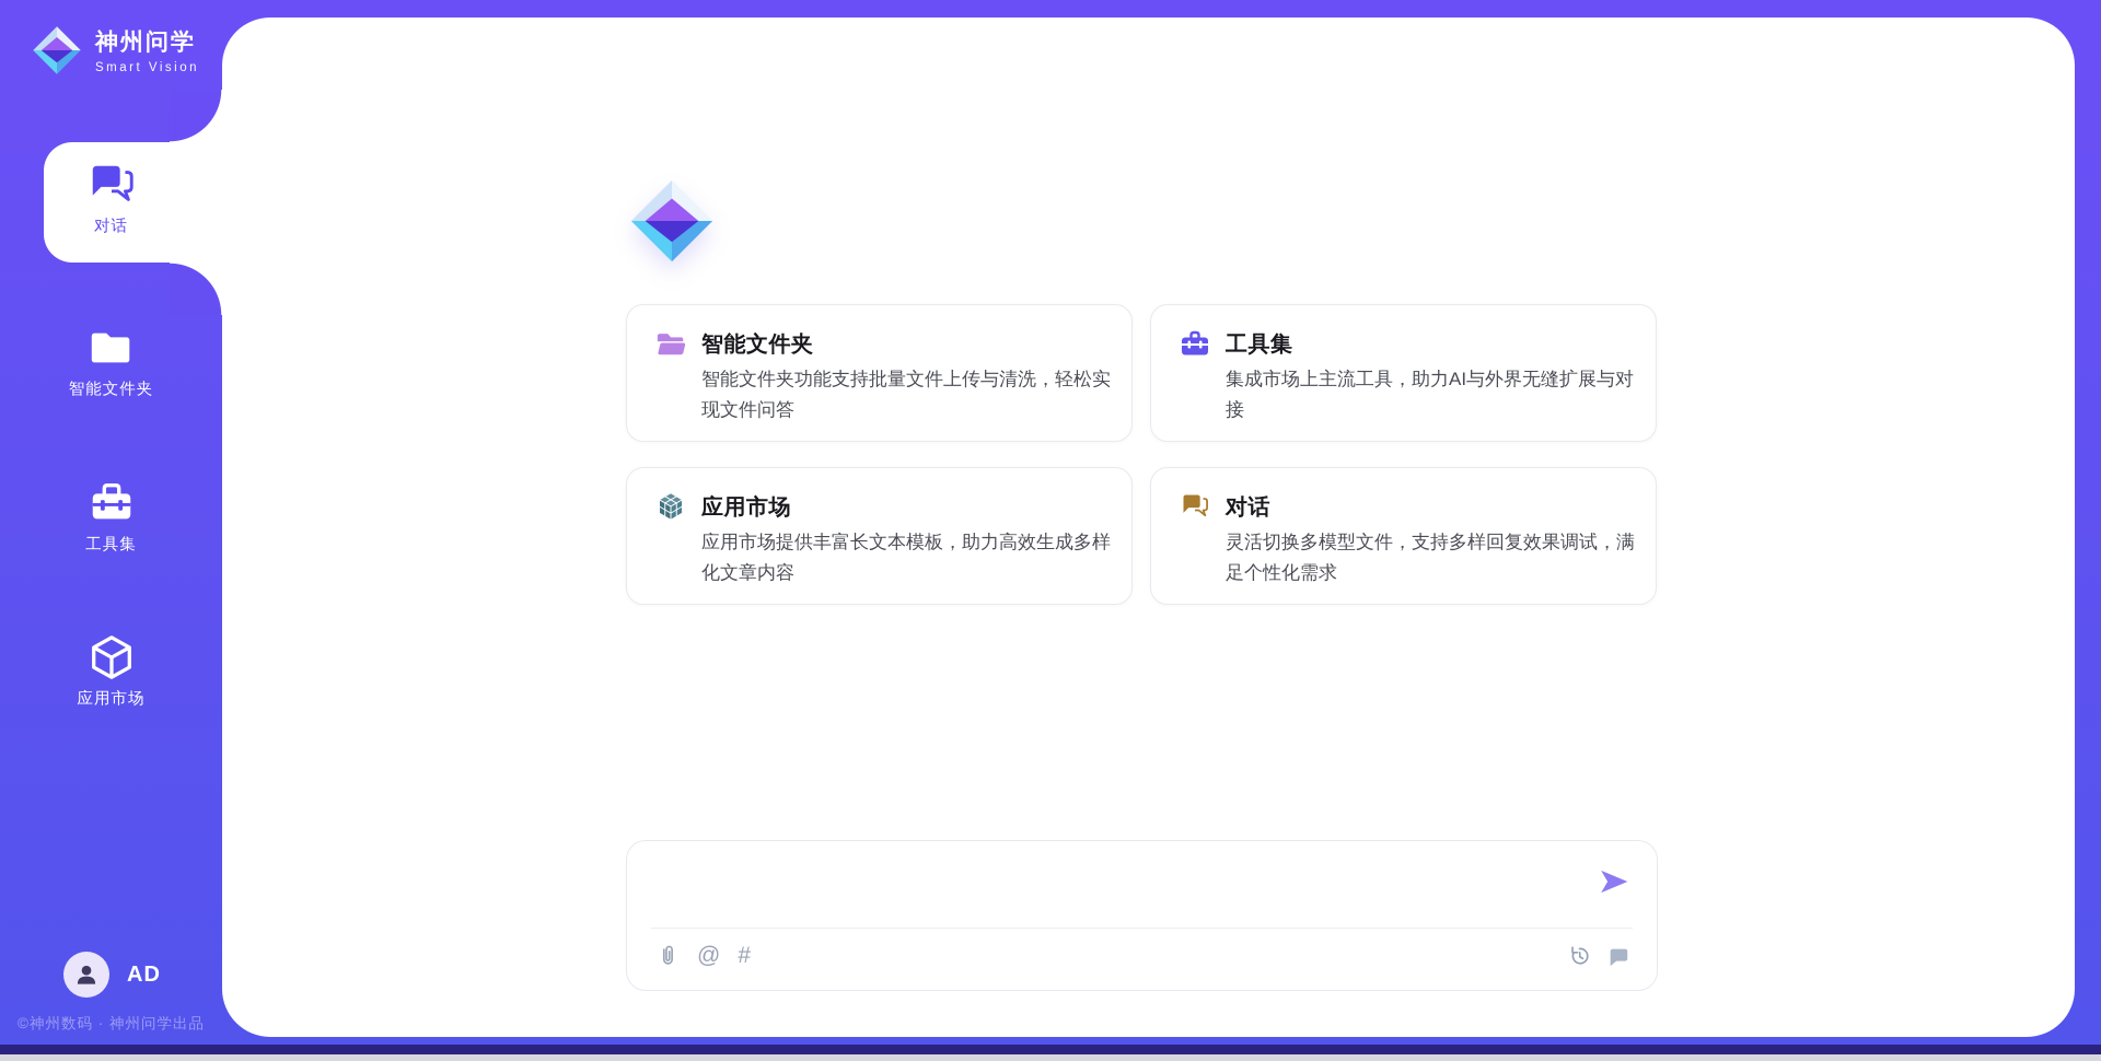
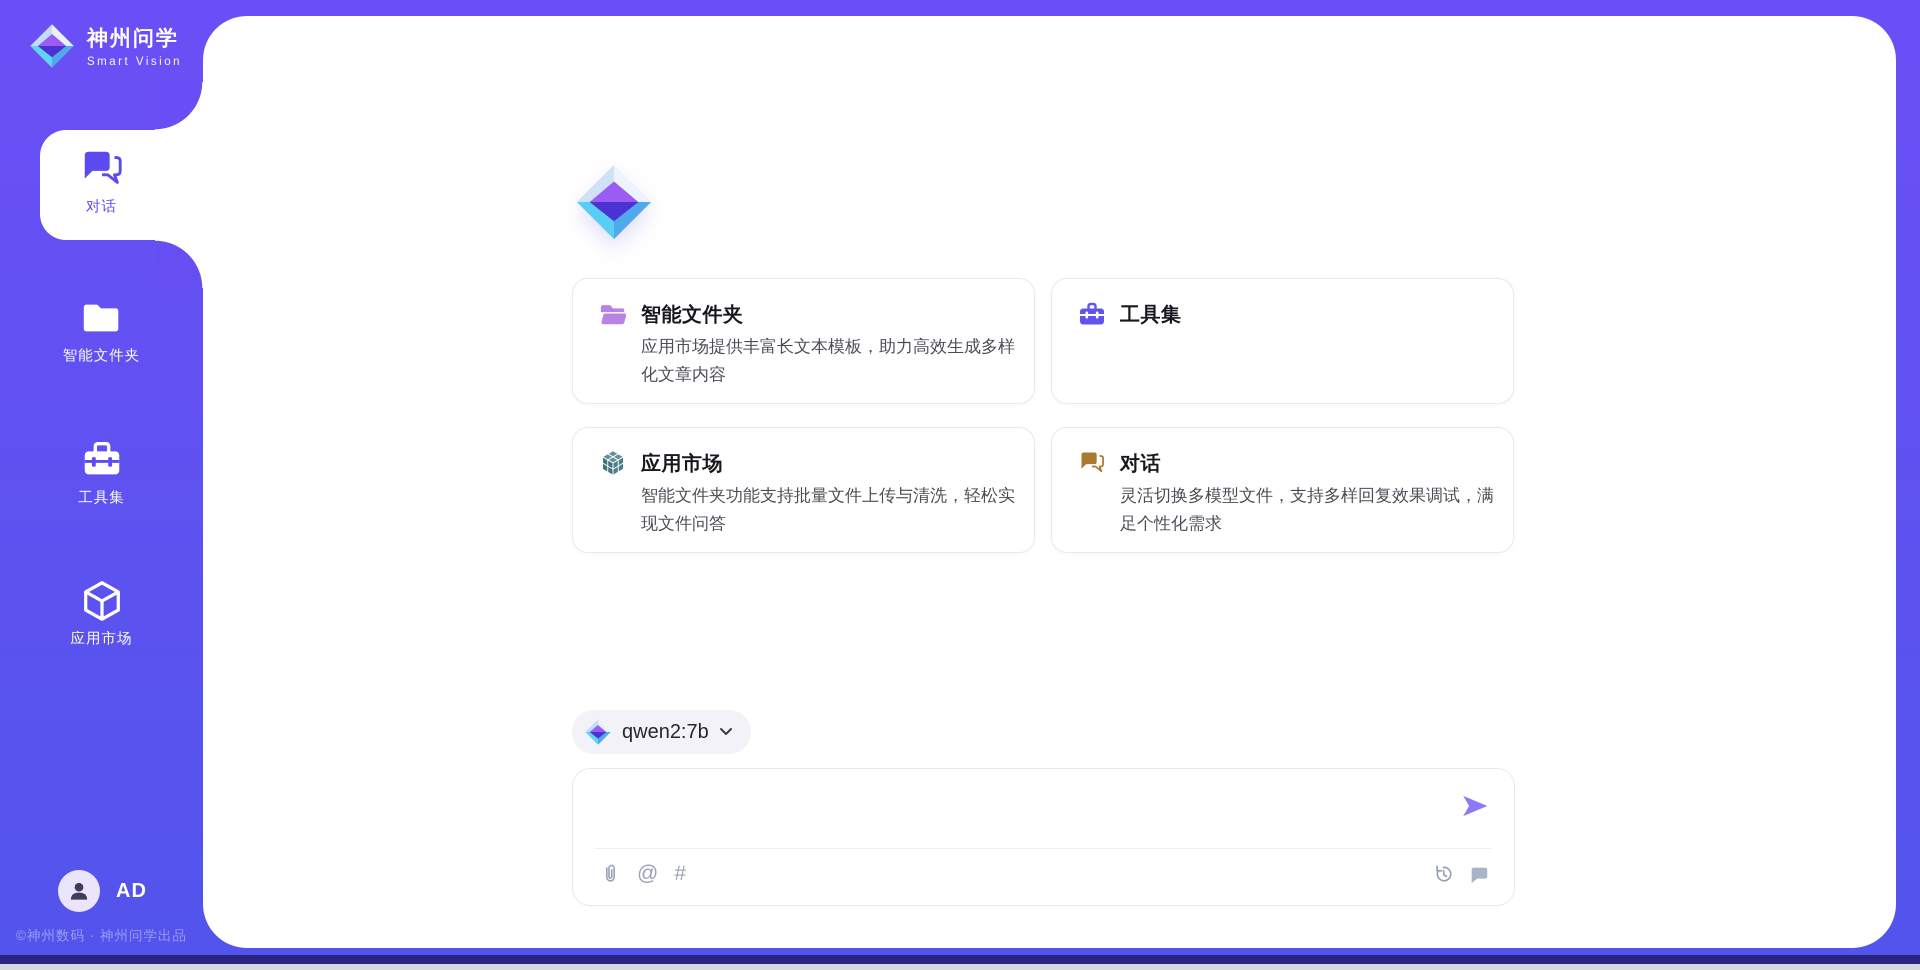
  神州问学
  Smart Vision
  对话
  智能文件夹
  工具集
  应用市场
  AD
  ©神州数码 · 神州问学出品
  智能文件夹
- 智能文件夹功能支持批量文件上传与清洗，轻松实现文件问答
+ 应用市场提供丰富长文本模板，助力高效生成多样化文章内容
  工具集
- 集成市场上主流工具，助力AI与外界无缝扩展与对接
  应用市场
- 应用市场提供丰富长文本模板，助力高效生成多样化文章内容
+ 智能文件夹功能支持批量文件上传与清洗，轻松实现文件问答
  对话
  灵活切换多模型文件，支持多样回复效果调试，满足个性化需求
+ qwen2:7b
  @
  #
